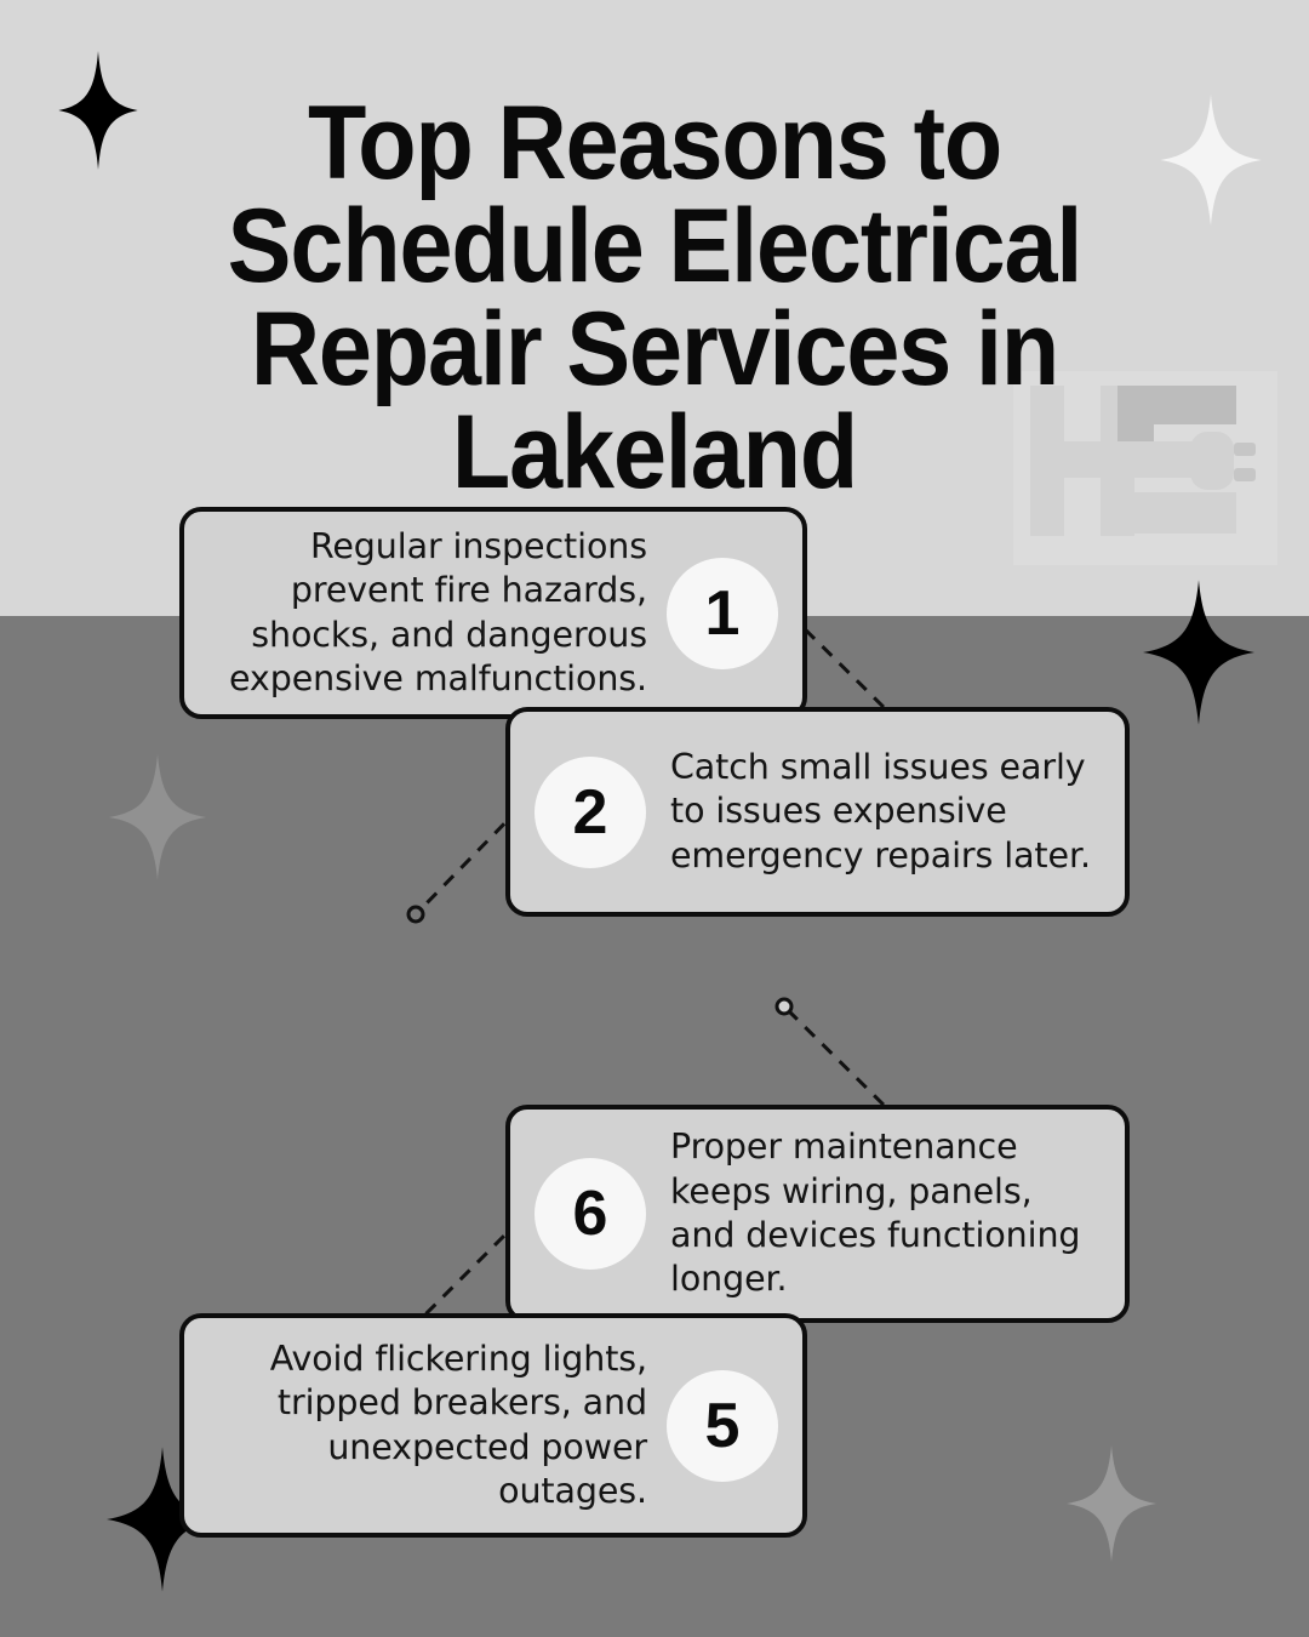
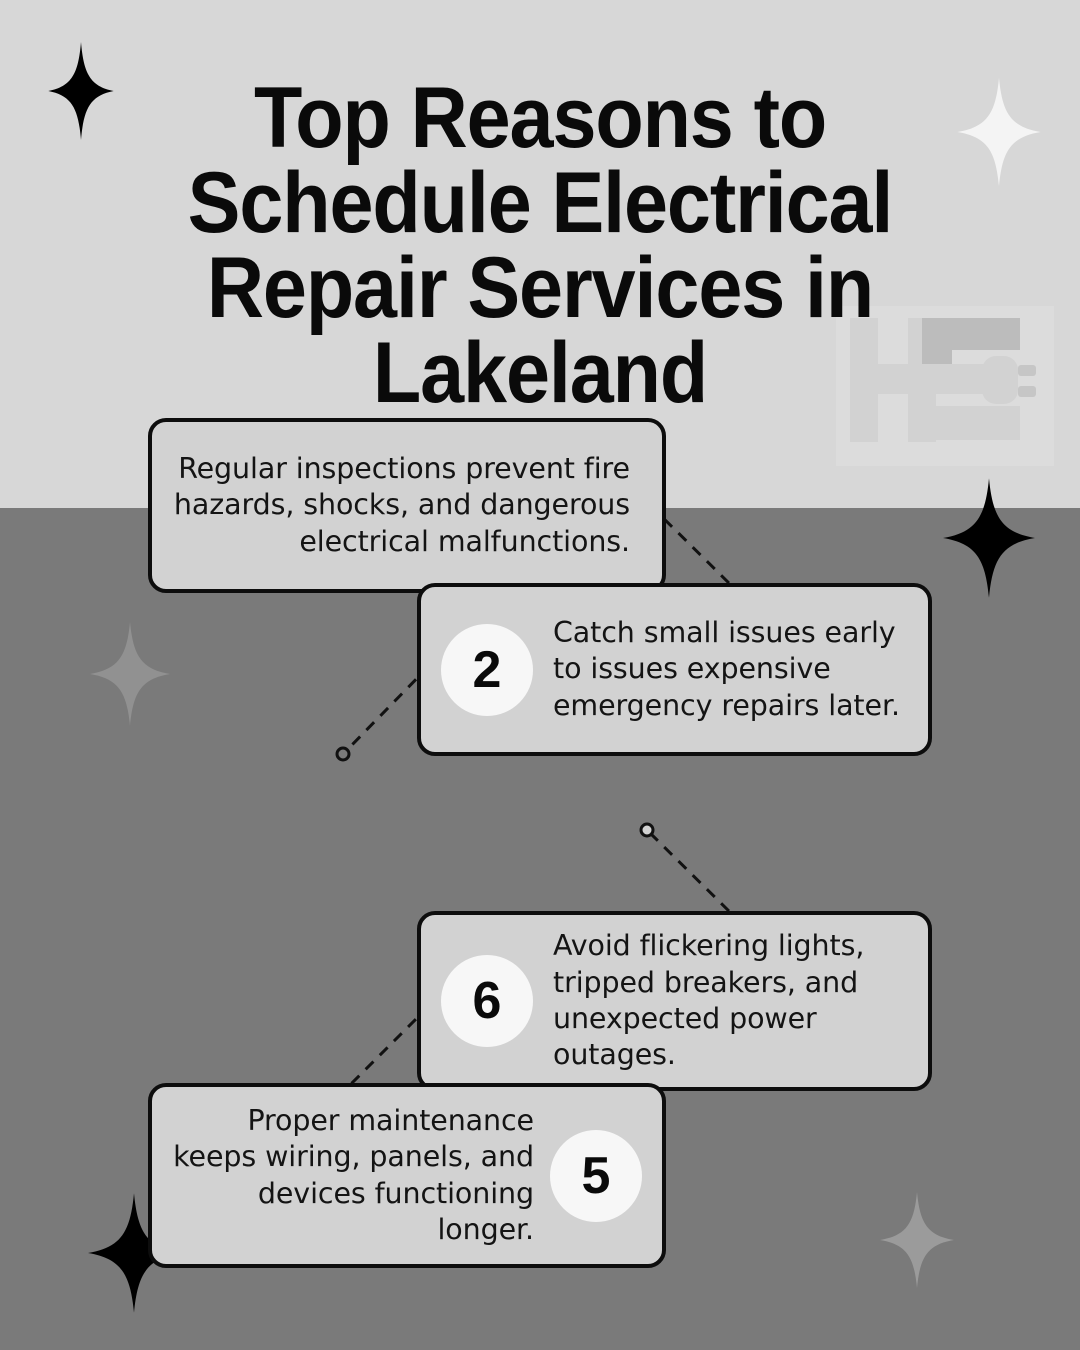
  Top Reasons to
  Schedule Electrical
  Repair Services in
  Lakeland
- Regular inspections prevent fire hazards, shocks, and dangerous expensive malfunctions.
+ Regular inspections prevent fire hazards, shocks, and dangerous electrical malfunctions.
- 1
  Catch small issues early to issues expensive emergency repairs later.
  2
- Proper maintenance keeps wiring, panels, and devices functioning longer.
+ Avoid flickering lights, tripped breakers, and unexpected power outages.
  6
- Avoid flickering lights, tripped breakers, and unexpected power outages.
+ Proper maintenance keeps wiring, panels, and devices functioning longer.
  5
